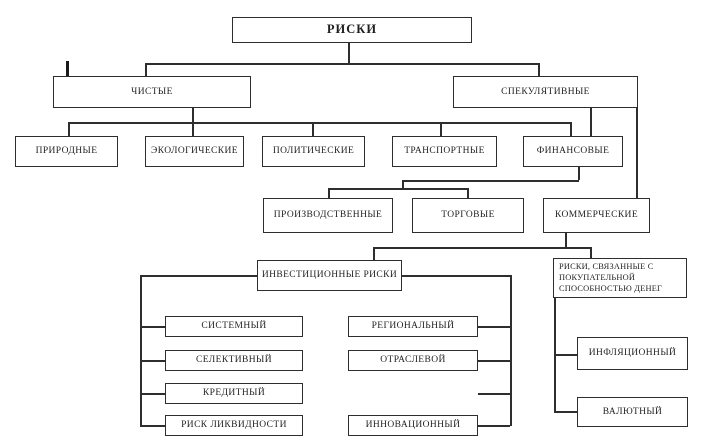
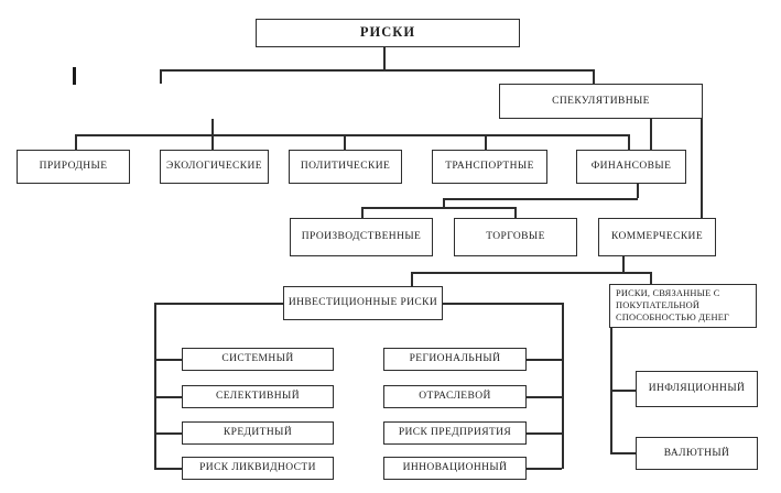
  РИСКИ
- ЧИСТЫЕ
  СПЕКУЛЯТИВНЫЕ
  ПРИРОДНЫЕ
  ЭКОЛОГИЧЕСКИЕ
  ПОЛИТИЧЕСКИЕ
  ТРАНСПОРТНЫЕ
  ФИНАНСОВЫЕ
  ПРОИЗВОДСТВЕННЫЕ
  ТОРГОВЫЕ
  КОММЕРЧЕСКИЕ
  ИНВЕСТИЦИОННЫЕ РИСКИ
  РИСКИ, СВЯЗАННЫЕ С
  ПОКУПАТЕЛЬНОЙ
  СПОСОБНОСТЬЮ ДЕНЕГ
  СИСТЕМНЫЙ
  СЕЛЕКТИВНЫЙ
  КРЕДИТНЫЙ
  РИСК ЛИКВИДНОСТИ
  РЕГИОНАЛЬНЫЙ
  ОТРАСЛЕВОЙ
+ РИСК ПРЕДПРИЯТИЯ
  ИННОВАЦИОННЫЙ
  ИНФЛЯЦИОННЫЙ
  ВАЛЮТНЫЙ
